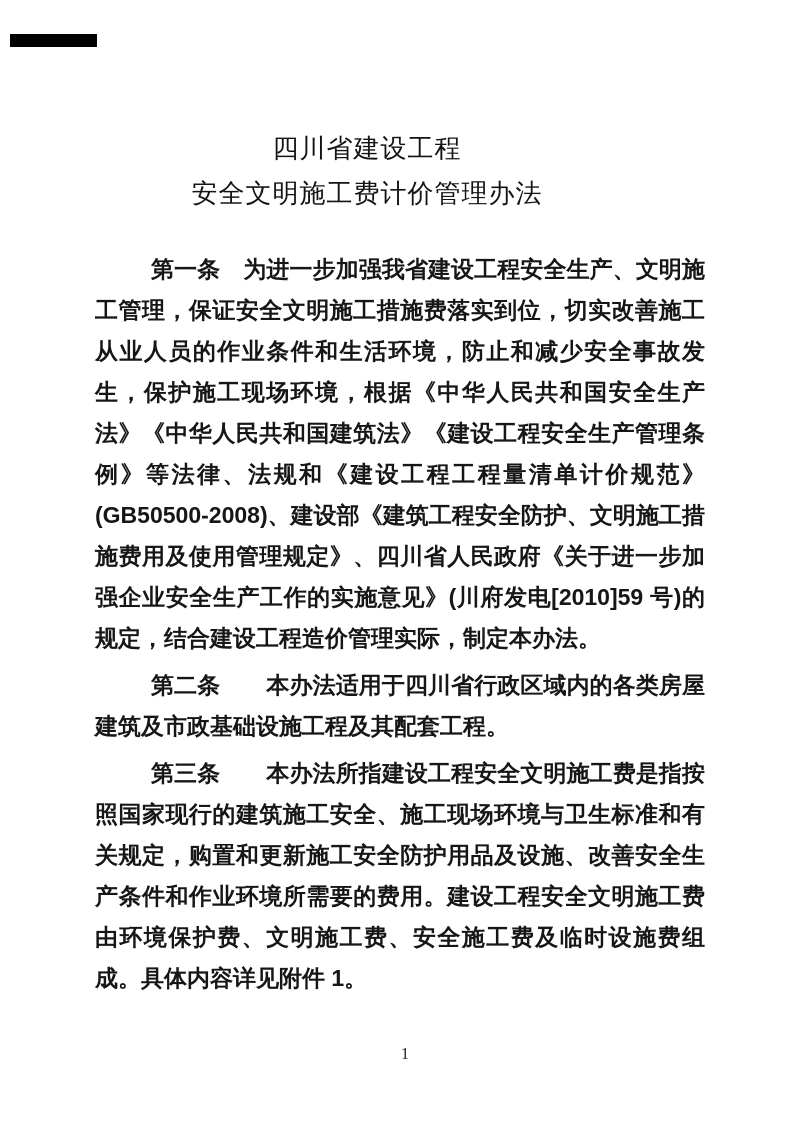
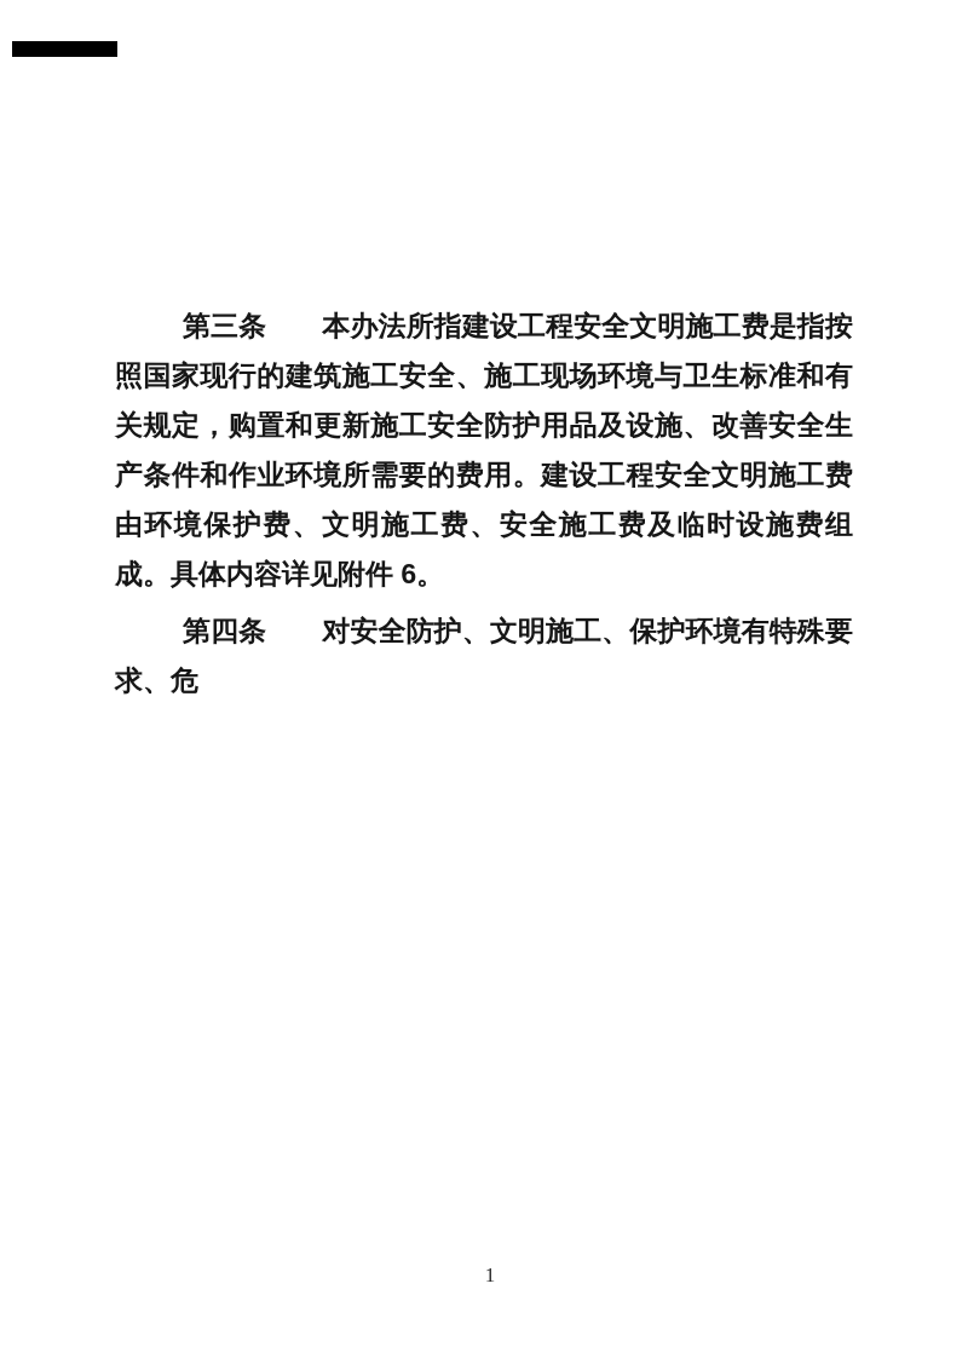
- 四川省建设工程
- 安全文明施工费计价管理办法
- 第一条 为进一步加强我省建设工程安全生产、文明施工管理，保证安全文明施工措施费落实到位，切实改善施工从业人员的作业条件和生活环境，防止和减少安全事故发生，保护施工现场环境，根据《中华人民共和国安全生产法》《中华人民共和国建筑法》《建设工程安全生产管理条例》等法律、法规和《建设工程工程量清单计价规范》(GB50500-2008)、建设部《建筑工程安全防护、文明施工措施费用及使用管理规定》、四川省人民政府《关于进一步加强企业安全生产工作的实施意见》(川府发电[2010]59 号)的规定，结合建设工程造价管理实际，制定本办法。
- 第二条 本办法适用于四川省行政区域内的各类房屋建筑及市政基础设施工程及其配套工程。
- 第三条 本办法所指建设工程安全文明施工费是指按照国家现行的建筑施工安全、施工现场环境与卫生标准和有关规定，购置和更新施工安全防护用品及设施、改善安全生产条件和作业环境所需要的费用。建设工程安全文明施工费由环境保护费、文明施工费、安全施工费及临时设施费组成。具体内容详见附件 1。
+ 第三条 本办法所指建设工程安全文明施工费是指按照国家现行的建筑施工安全、施工现场环境与卫生标准和有关规定，购置和更新施工安全防护用品及设施、改善安全生产条件和作业环境所需要的费用。建设工程安全文明施工费由环境保护费、文明施工费、安全施工费及临时设施费组成。具体内容详见附件 6。
+ 第四条 对安全防护、文明施工、保护环境有特殊要求、危
  1
